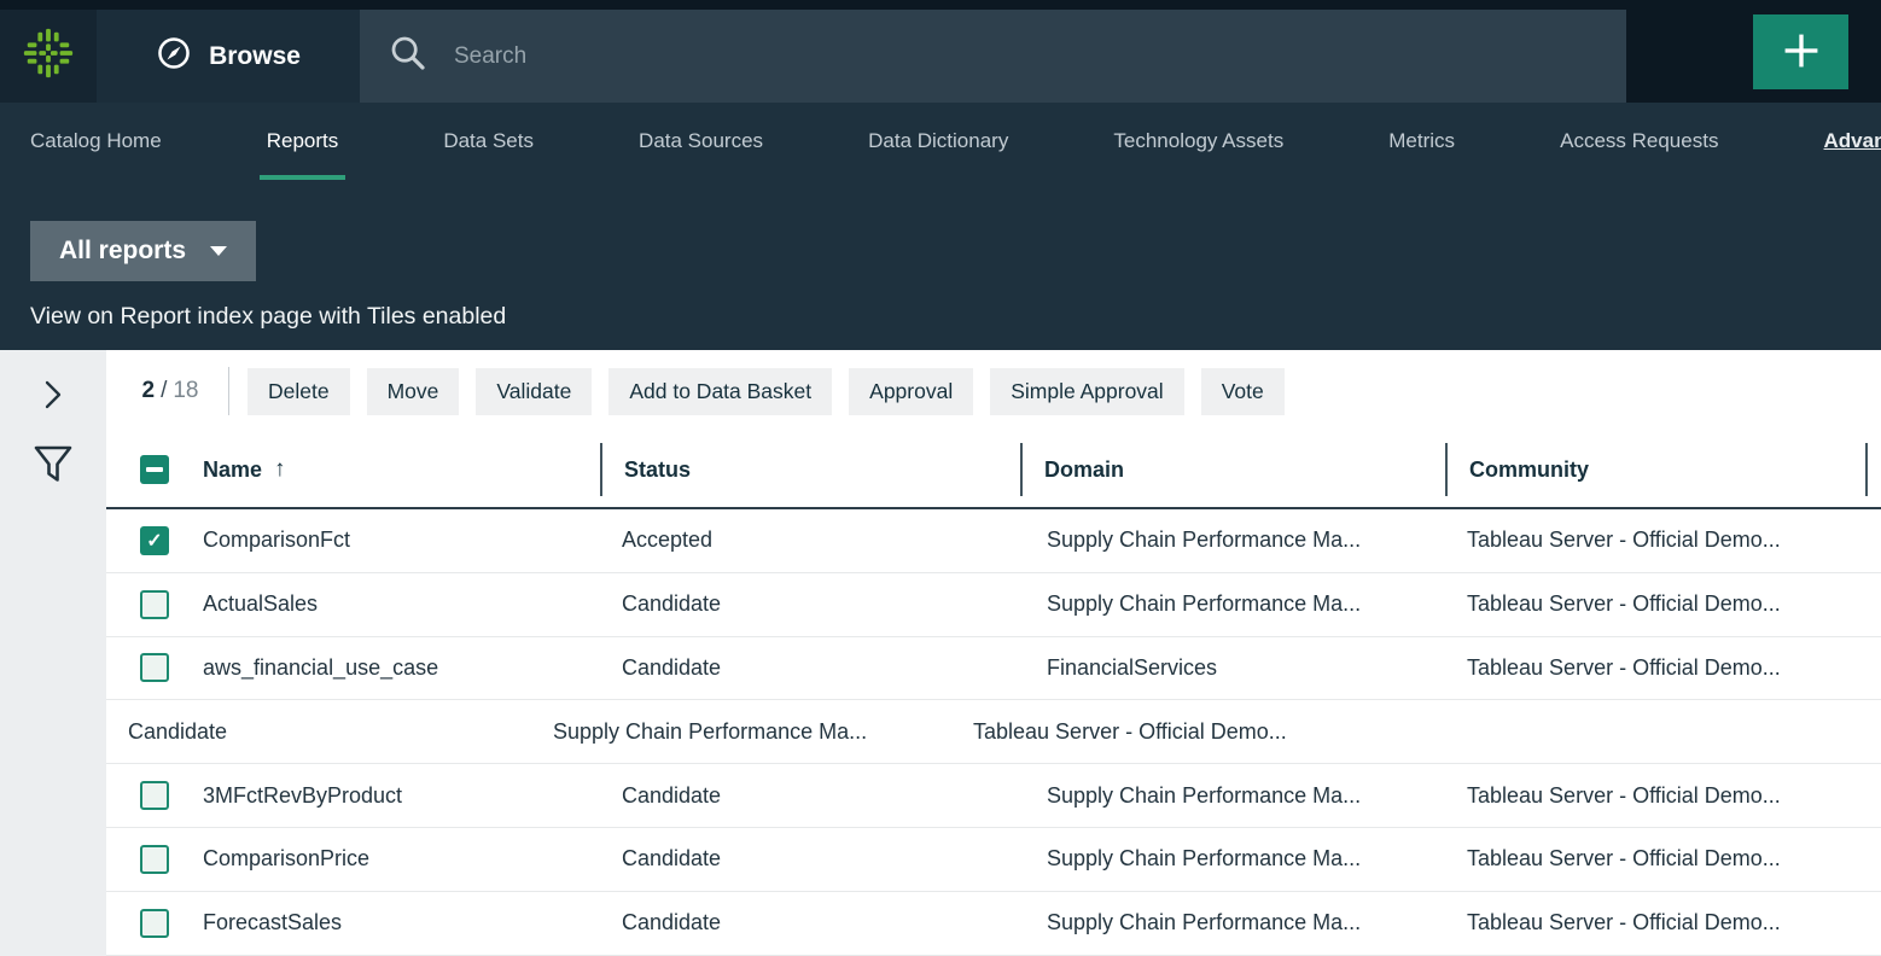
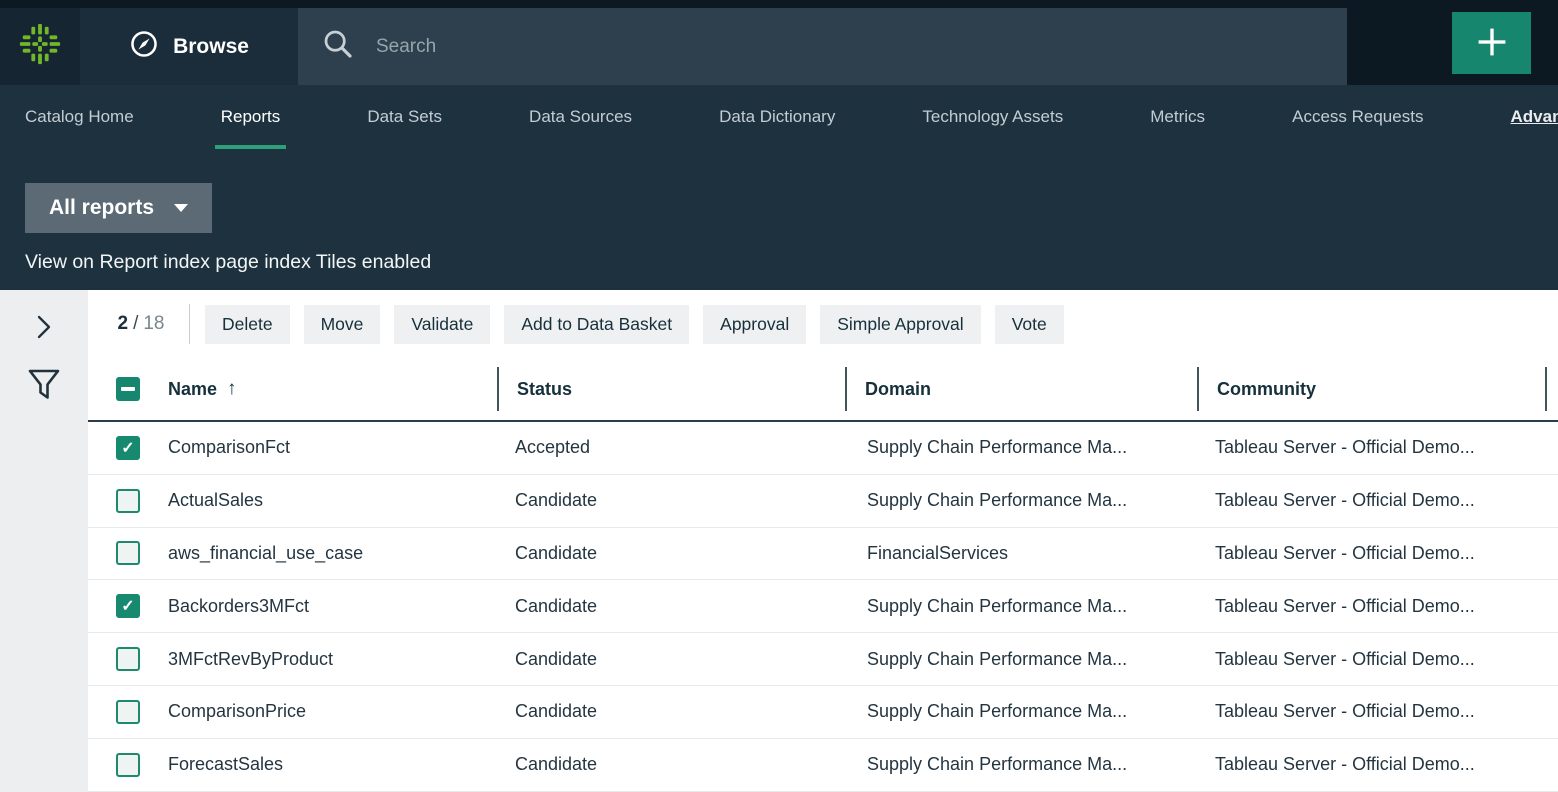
  Browse
  Search
  Catalog Home
  Reports
  Data Sets
  Data Sources
  Data Dictionary
  Technology Assets
  Metrics
  Access Requests
  Advan
  All reports
- View on Report index page with Tiles enabled
+ View on Report index page index Tiles enabled
  2 / 18
  Delete
  Move
  Validate
  Add to Data Basket
  Approval
  Simple Approval
  Vote
  Name
  ↑
  Status
  Domain
  Community
  ComparisonFct
  Accepted
  Supply Chain Performance Ma...
  Tableau Server - Official Demo...
  ActualSales
  Candidate
  Supply Chain Performance Ma...
  Tableau Server - Official Demo...
  aws_financial_use_case
  Candidate
  FinancialServices
  Tableau Server - Official Demo...
+ Backorders3MFct
  Candidate
  Supply Chain Performance Ma...
  Tableau Server - Official Demo...
  3MFctRevByProduct
  Candidate
  Supply Chain Performance Ma...
  Tableau Server - Official Demo...
  ComparisonPrice
  Candidate
  Supply Chain Performance Ma...
  Tableau Server - Official Demo...
  ForecastSales
  Candidate
  Supply Chain Performance Ma...
  Tableau Server - Official Demo...
